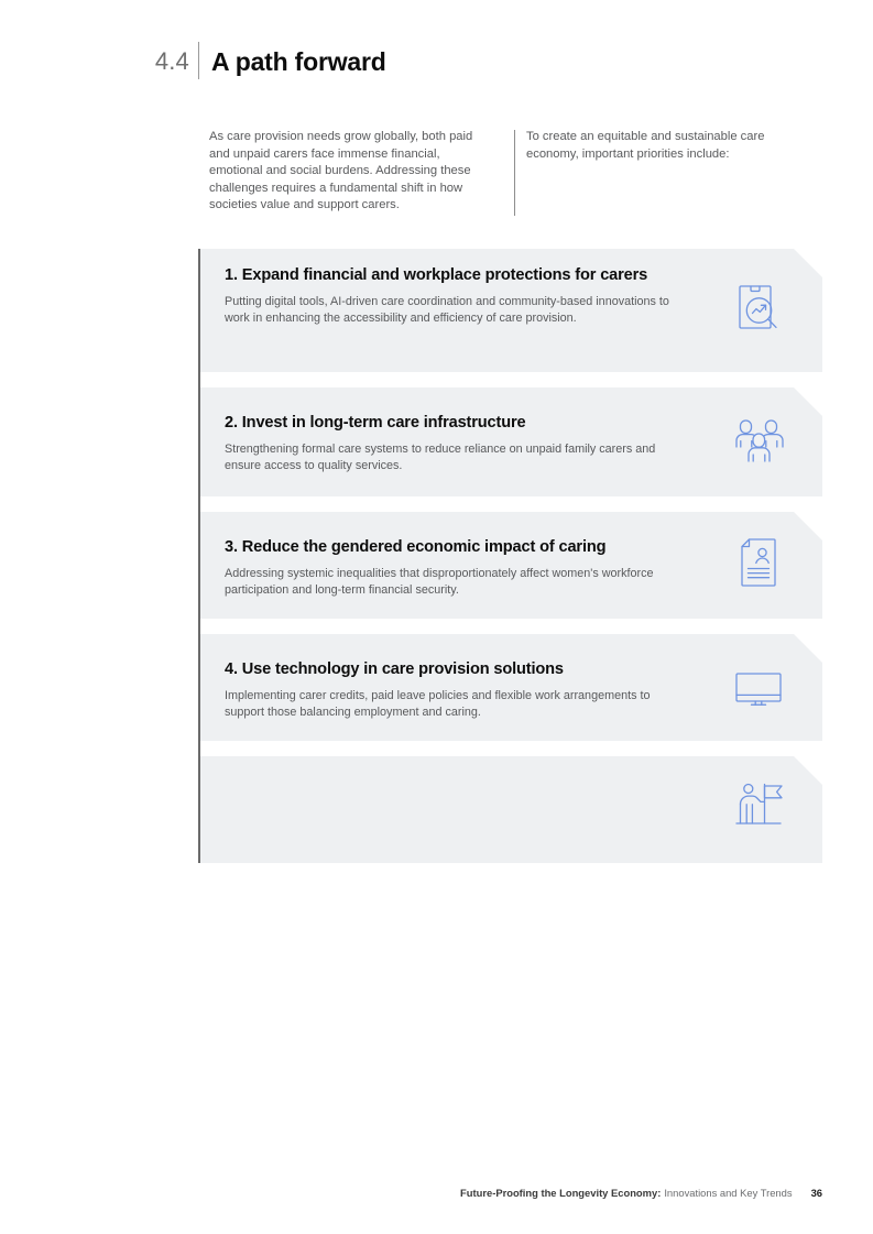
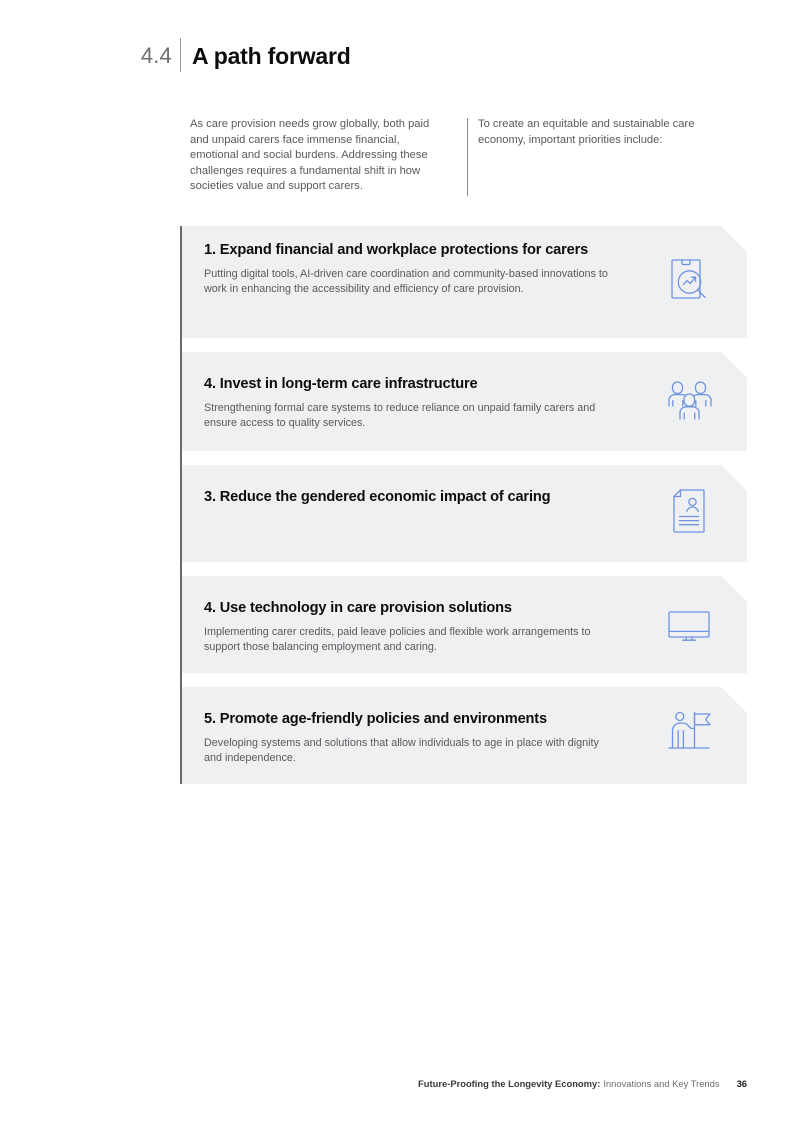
  4.4
  A path forward
  As care provision needs grow globally, both paid and unpaid carers face immense financial, emotional and social burdens. Addressing these challenges requires a fundamental shift in how societies value and support carers.
  To create an equitable and sustainable care economy, important priorities include:
  1. Expand financial and workplace protections for carers
  Putting digital tools, AI-driven care coordination and community-based innovations to work in enhancing the accessibility and efficiency of care provision.
- 2. Invest in long-term care infrastructure
+ 4. Invest in long-term care infrastructure
  Strengthening formal care systems to reduce reliance on unpaid family carers and ensure access to quality services.
  3. Reduce the gendered economic impact of caring
- Addressing systemic inequalities that disproportionately affect women's workforce participation and long-term financial security.
  4. Use technology in care provision solutions
  Implementing carer credits, paid leave policies and flexible work arrangements to support those balancing employment and caring.
+ 5. Promote age-friendly policies and environments
+ Developing systems and solutions that allow individuals to age in place with dignity and independence.
  Future-Proofing the Longevity Economy:
  Innovations and Key Trends
  36
